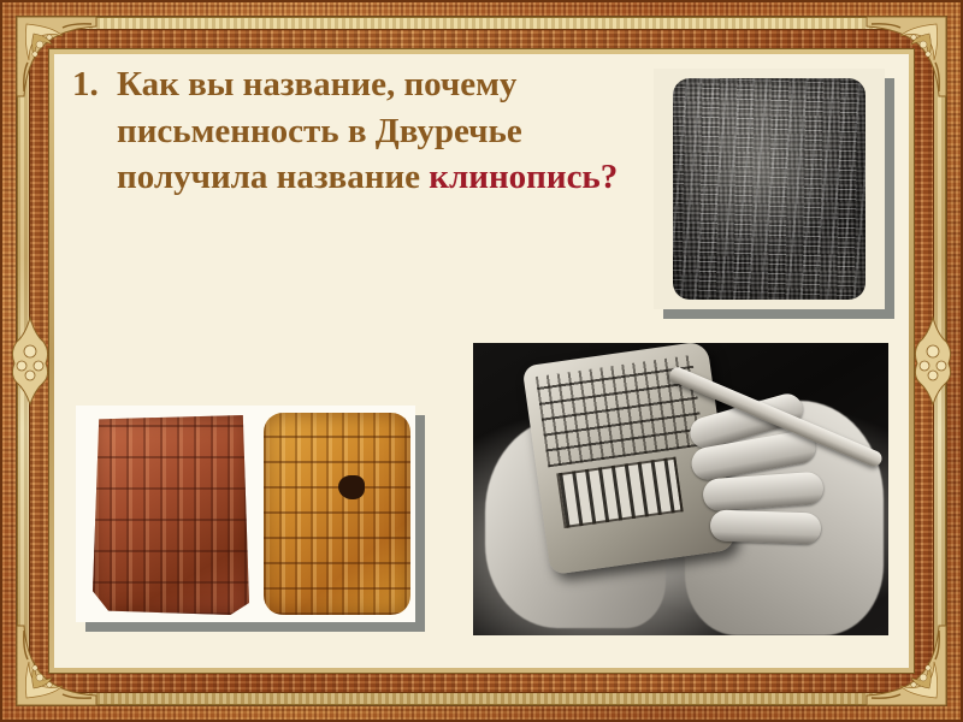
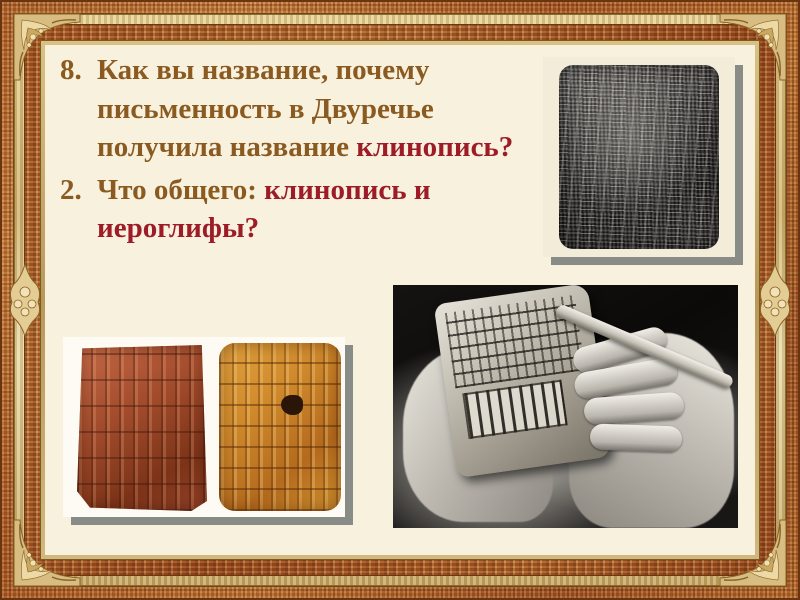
- 1.
+ 8.
  Как вы название, почему письменность в Двуречье получила название клинопись?
+ 2.
+ Что общего: клинопись и иероглифы?
